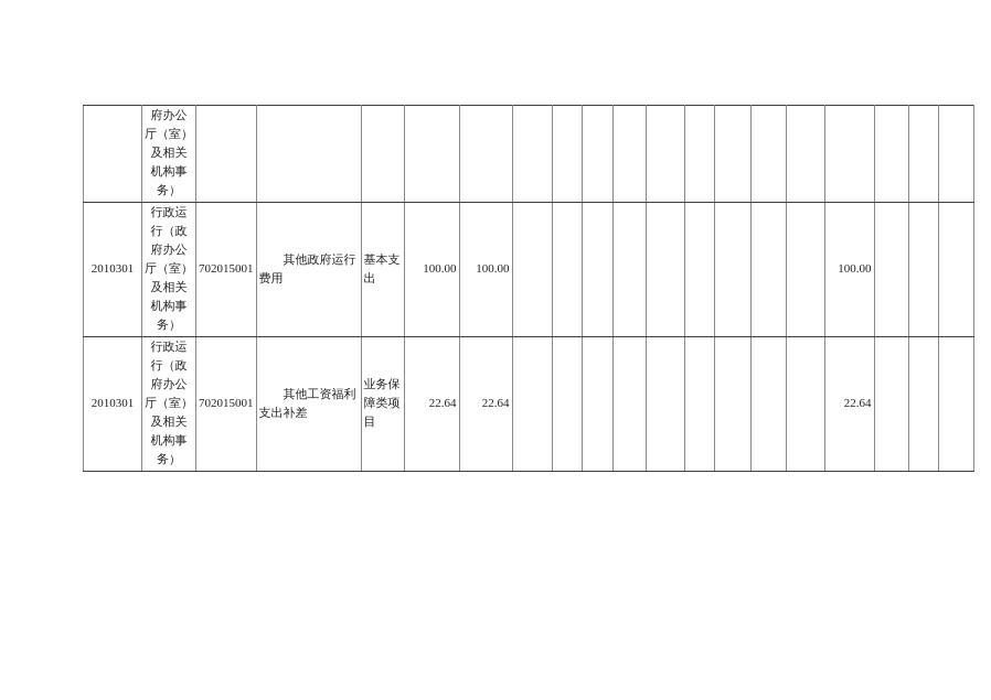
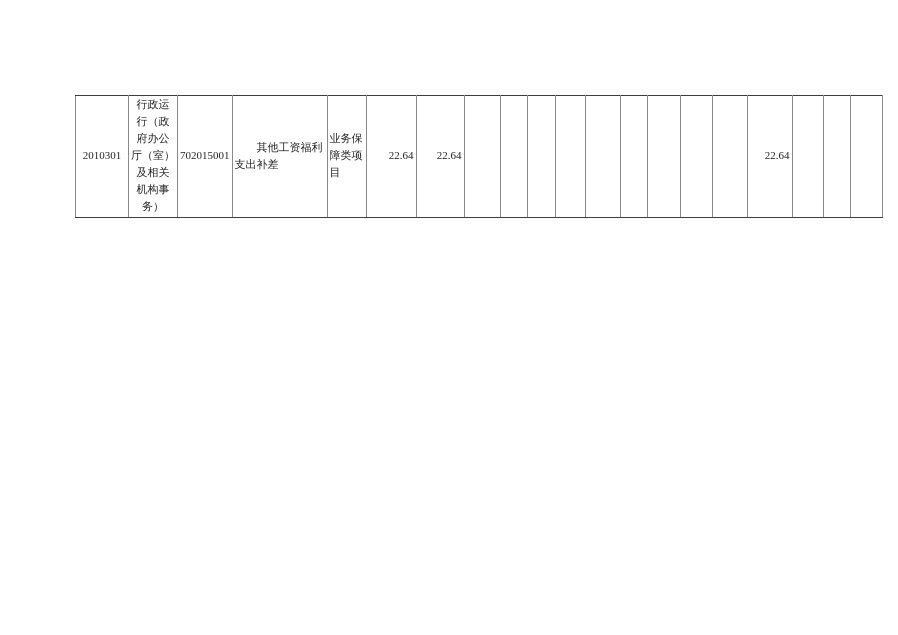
- 	府办公 厅（室） 及相关 机构事 务）
- 2010301	行政运 行（政 府办公 厅（室） 及相关 机构事 务）	702015001	其他政府运行 费用	基本支 出	100.00	100.00										100.00
  2010301	行政运 行（政 府办公 厅（室） 及相关 机构事 务）	702015001	其他工资福利 支出补差	业务保 障类项 目	22.64	22.64										22.64
